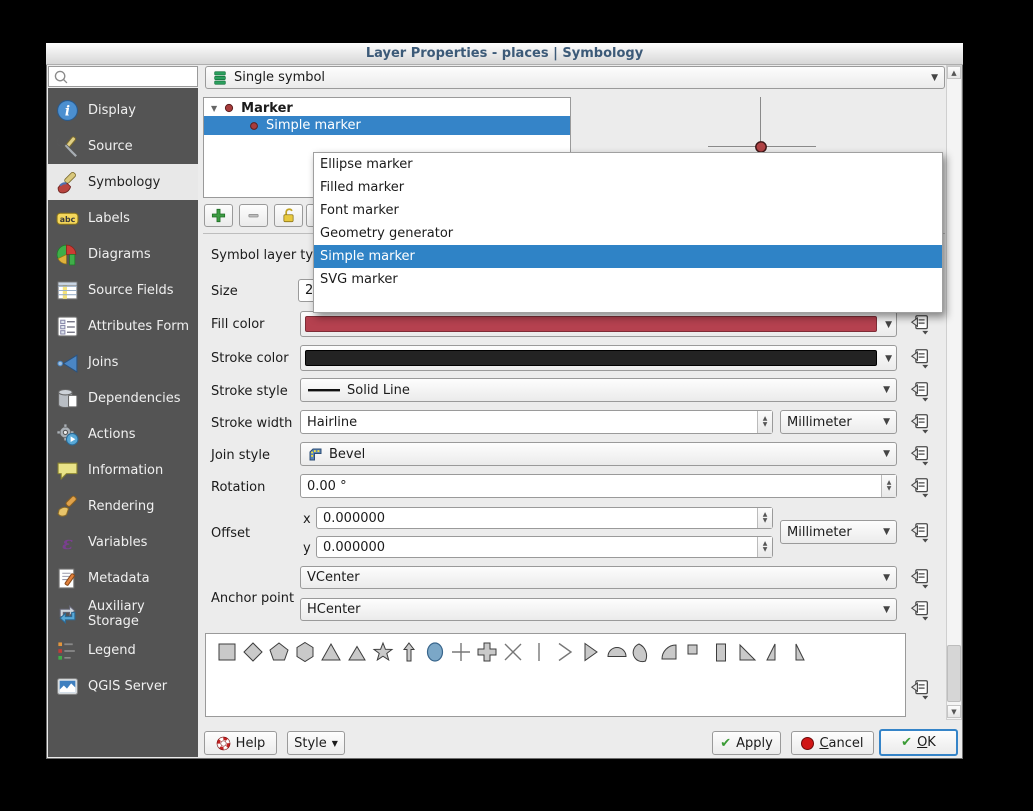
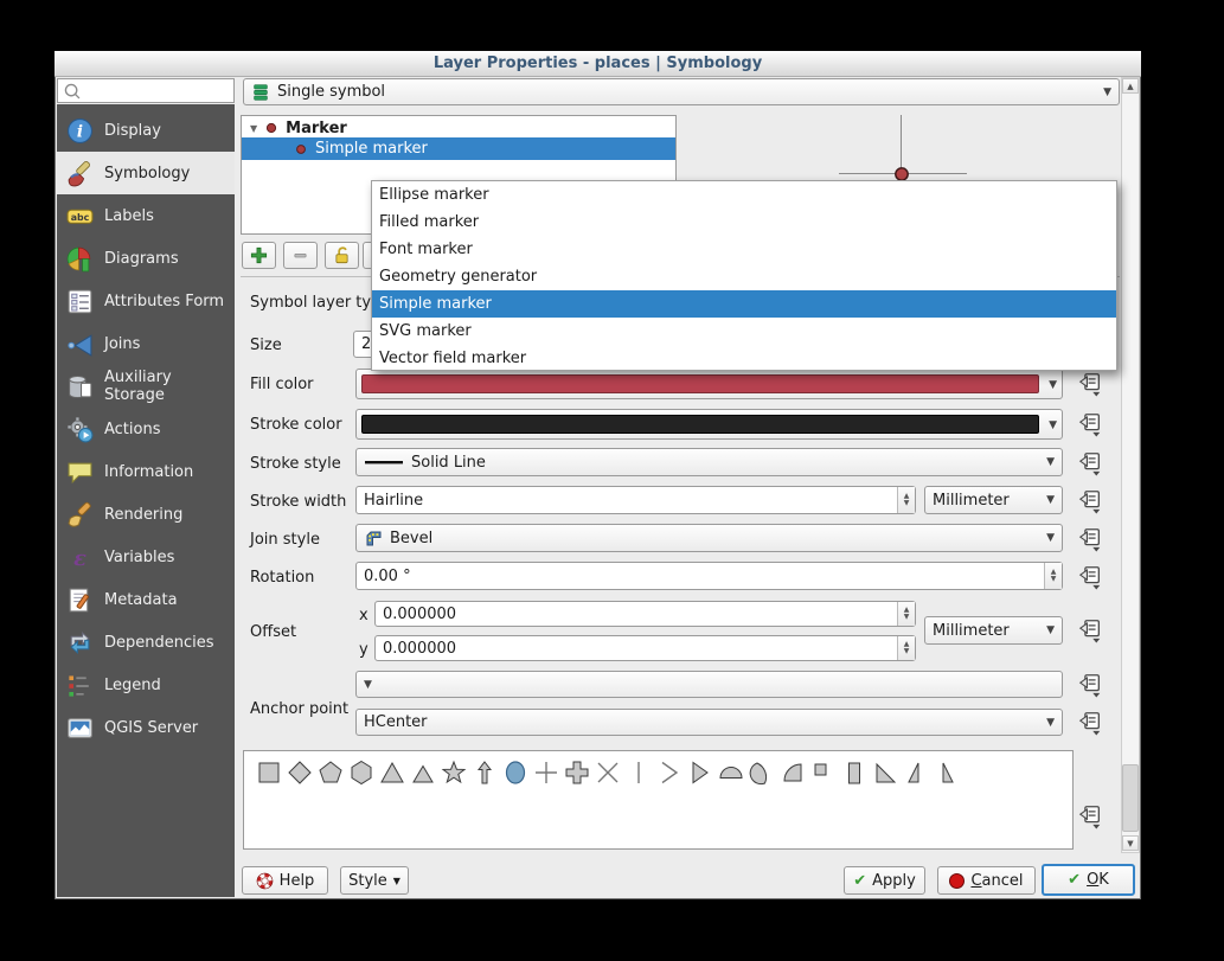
  Layer Properties - places | Symbology
  i
  Display
- Source
  Symbology
  abc
  Labels
  Diagrams
- Source Fields
  Attributes Form
  Joins
- Dependencies
+ Auxiliary Storage
  Actions
  Information
  Rendering
  ε
  Variables
  Metadata
- Auxiliary Storage
+ Dependencies
  Legend
  QGIS Server
  Single symbol
  ▼
  ▲
  ▼
  ▼
  Marker
  Simple marker
  Symbol layer ty
  Size
  Fill color
  Stroke color
  Stroke style
  Stroke width
  Join style
  Rotation
  Offset
  x
  y
  Anchor point
  2
  ▼
  ▼
  Solid Line
  ▼
  Hairline
  Millimeter
  ▼
  Bevel
  ▼
  0.00 °
  0.000000
  0.000000
  Millimeter
  ▼
- VCenter
  ▼
  HCenter
  ▼
  Ellipse marker
  Filled marker
  Font marker
  Geometry generator
  Simple marker
  SVG marker
+ Vector field marker
  Help
  Style
  ▼
  ✔
  Apply
  Cancel
  ✔
  OK
